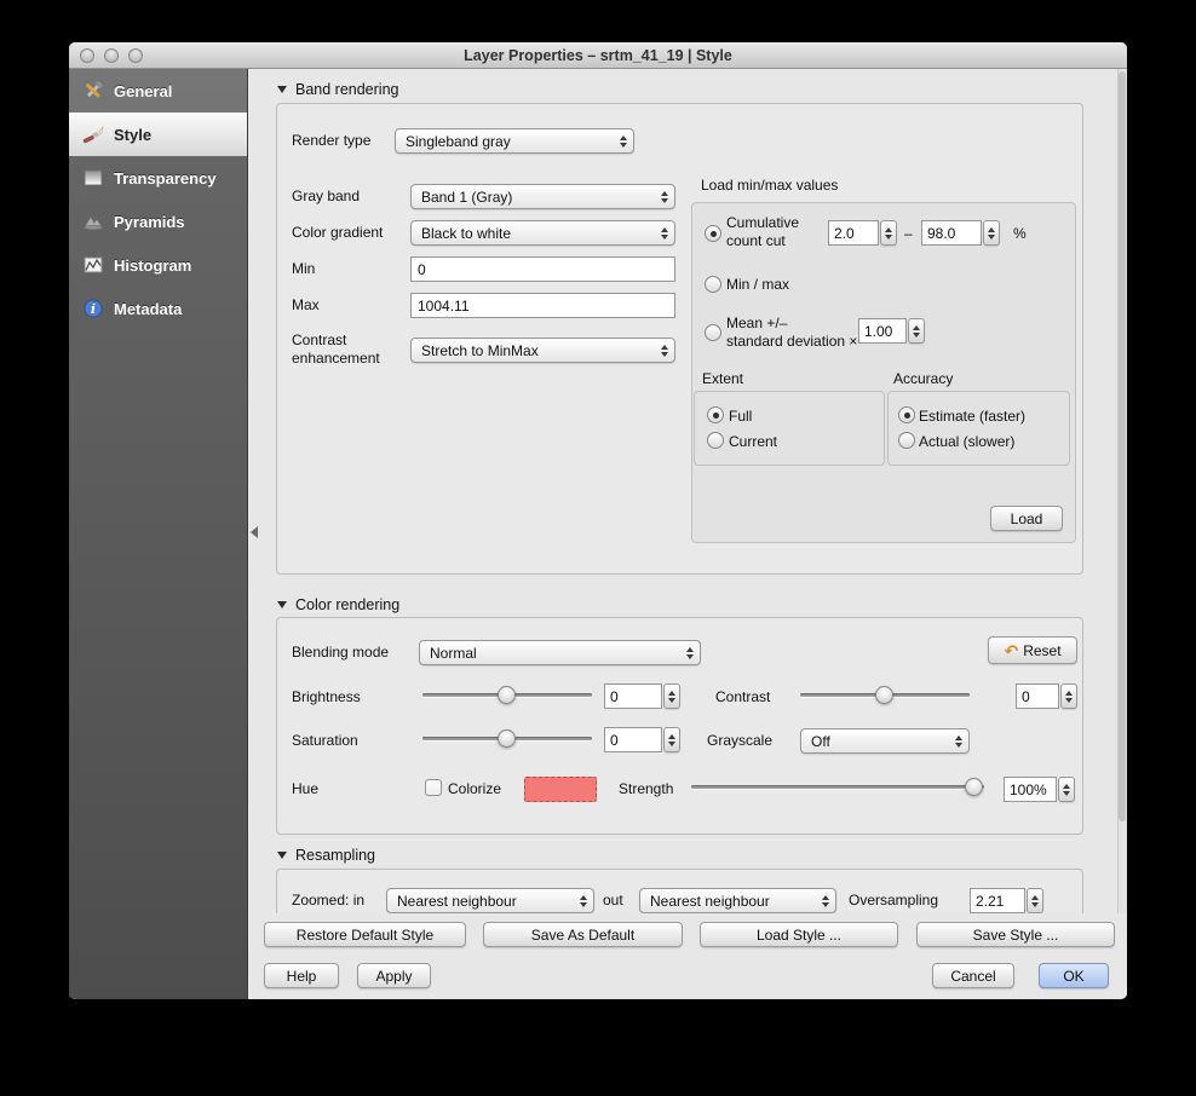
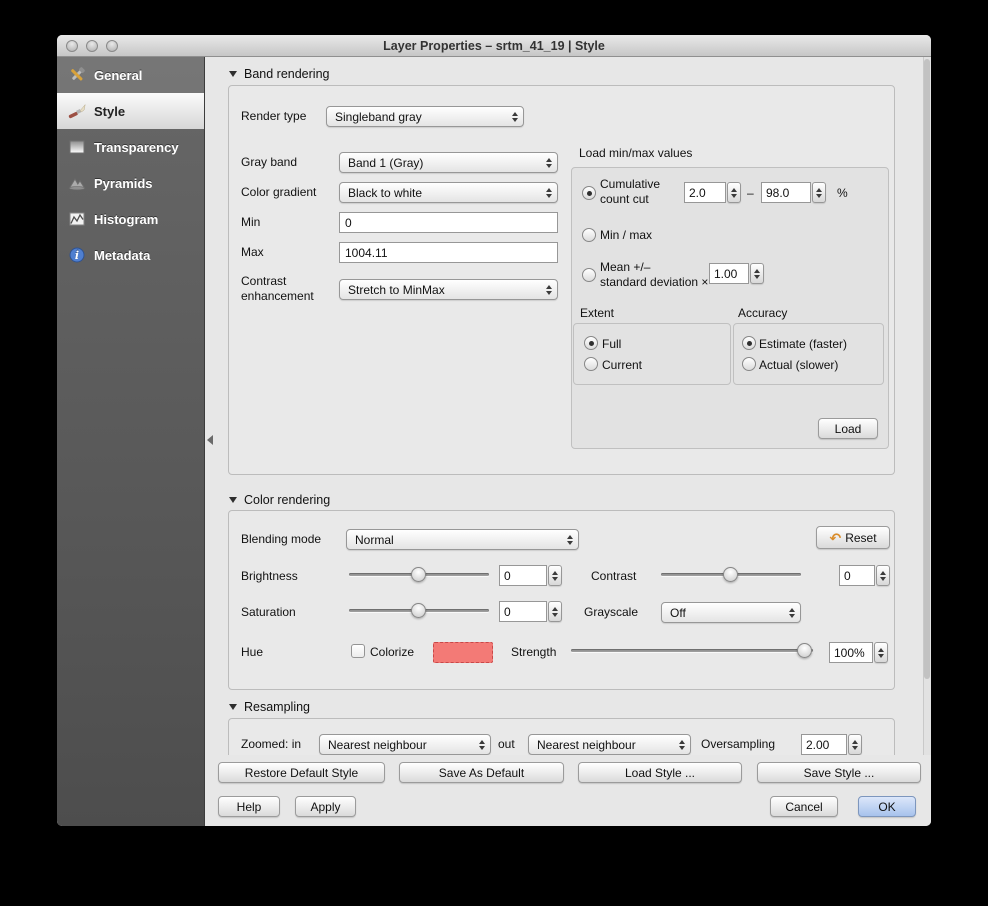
  Layer Properties – srtm_41_19 | Style
  General
  Style
  Transparency
  Pyramids
  Histogram
  i
  Metadata
  Band rendering
  Render type
  Singleband gray
  Gray band
  Band 1 (Gray)
  Color gradient
  Black to white
  Min
  0
  Max
  1004.11
  Contrast
  enhancement
  Stretch to MinMax
  Load min/max values
  Cumulative
  count cut
  2.0
  –
  98.0
  %
  Min / max
  Mean +/–
  standard deviation ×
  1.00
  Extent
  Accuracy
  Full
  Current
  Estimate (faster)
  Actual (slower)
  Load
  Color rendering
  Blending mode
  Normal
  ↶
  Reset
  Brightness
  0
  Contrast
  0
  Saturation
  0
  Grayscale
  Off
  Hue
  Colorize
  Strength
  100%
  Resampling
  Zoomed: in
  Nearest neighbour
  out
  Nearest neighbour
  Oversampling
- 2.21
+ 2.00
  Restore Default Style
  Save As Default
  Load Style ...
  Save Style ...
  Help
  Apply
  Cancel
  OK
